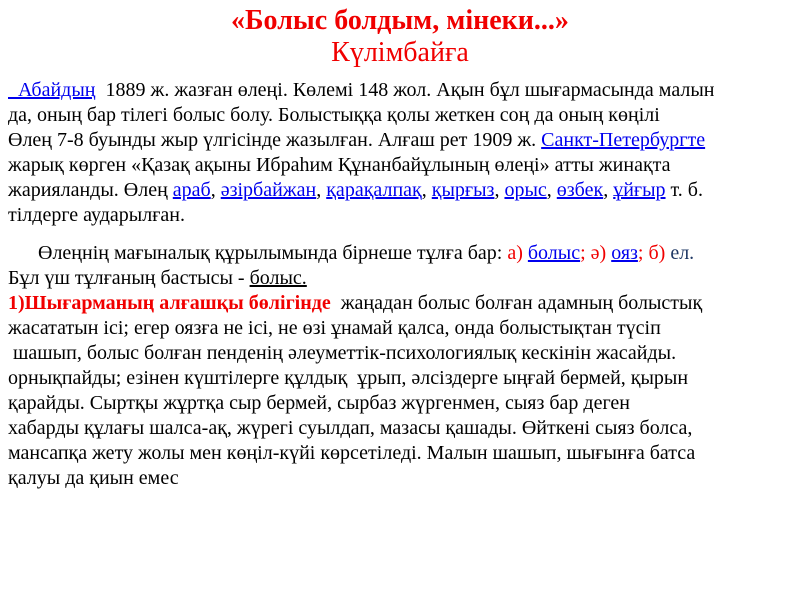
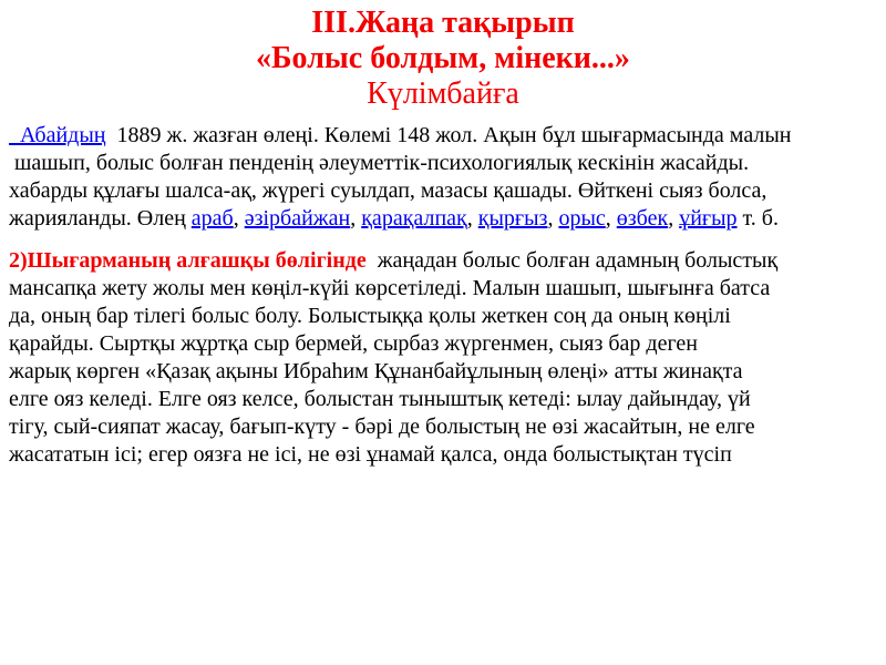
+ ІІІ.Жаңа тақырып
  «Болыс болдым, мінеки...»
  Күлімбайға
  Абайдың 1889 ж. жазған өлеңі. Көлемі 148 жол. Ақын бұл шығармасында малын
- да, оның бар тілегі болыс болу. Болыстыққа қолы жеткен соң да оның көңілі
+ шашып, болыс болған пенденің әлеуметтік-психологиялық кескінін жасайды.
- Өлең 7-8 буынды жыр үлгісінде жазылған. Алғаш рет 1909 ж. Санкт-Петербургте
- жарық көрген «Қазақ ақыны Ибраһим Құнанбайұлының өлеңі» атты жинақта
+ хабарды құлағы шалса-ақ, жүрегі суылдап, мазасы қашады. Өйткені сыяз болса,
  жарияланды. Өлең араб, әзірбайжан, қарақалпақ, қырғыз, орыс, өзбек, ұйғыр т. б.
- тілдерге аударылған.
- Өлеңнің мағыналық құрылымында бірнеше тұлға бар: а) болыс; ә) ояз; б) ел.
- Бұл үш тұлғаның бастысы - болыс.
- 1)Шығарманың алғашқы бөлігінде жаңадан болыс болған адамның болыстық
+ 2)Шығарманың алғашқы бөлігінде жаңадан болыс болған адамның болыстық
- жасататын ісі; егер оязға не ісі, не өзі ұнамай қалса, онда болыстықтан түсіп
+ мансапқа жету жолы мен көңіл-күйі көрсетіледі. Малын шашып, шығынға батса
- шашып, болыс болған пенденің әлеуметтік-психологиялық кескінін жасайды.
+ да, оның бар тілегі болыс болу. Болыстыққа қолы жеткен соң да оның көңілі
- орнықпайды; езінен күштілерге құлдық ұрып, әлсіздерге ыңғай бермей, қырын
  қарайды. Сыртқы жұртқа сыр бермей, сырбаз жүргенмен, сыяз бар деген
- хабарды құлағы шалса-ақ, жүрегі суылдап, мазасы қашады. Өйткені сыяз болса,
+ жарық көрген «Қазақ ақыны Ибраһим Құнанбайұлының өлеңі» атты жинақта
+ елге ояз келеді. Елге ояз келсе, болыстан тыныштық кетеді: ылау дайындау, үй
+ тігу, сый-сияпат жасау, бағып-күту - бәрі де болыстың не өзі жасайтын, не елге
- мансапқа жету жолы мен көңіл-күйі көрсетіледі. Малын шашып, шығынға батса
+ жасататын ісі; егер оязға не ісі, не өзі ұнамай қалса, онда болыстықтан түсіп
- қалуы да қиын емес
